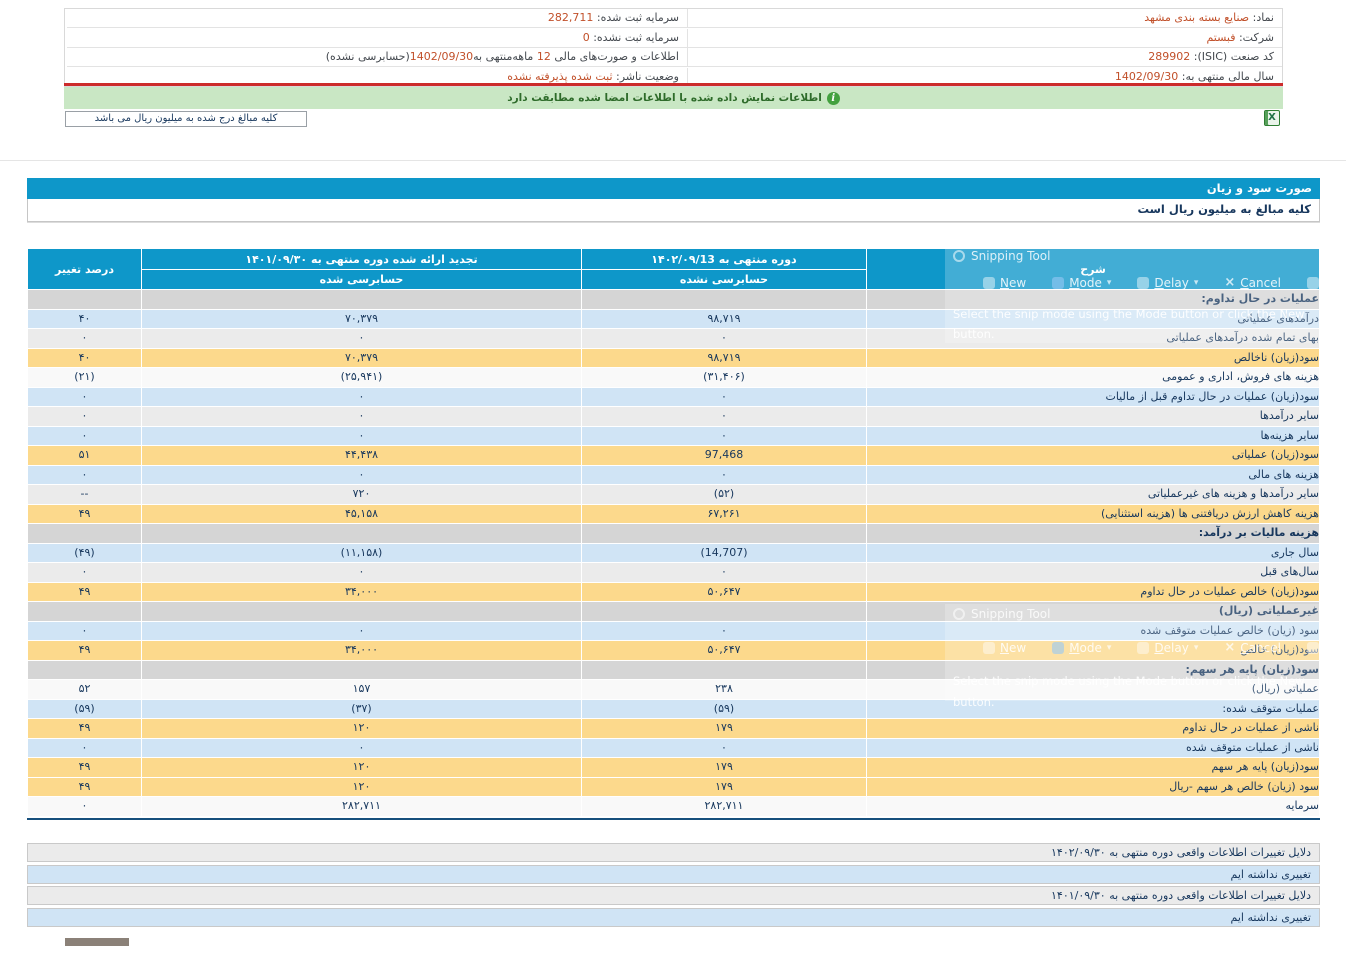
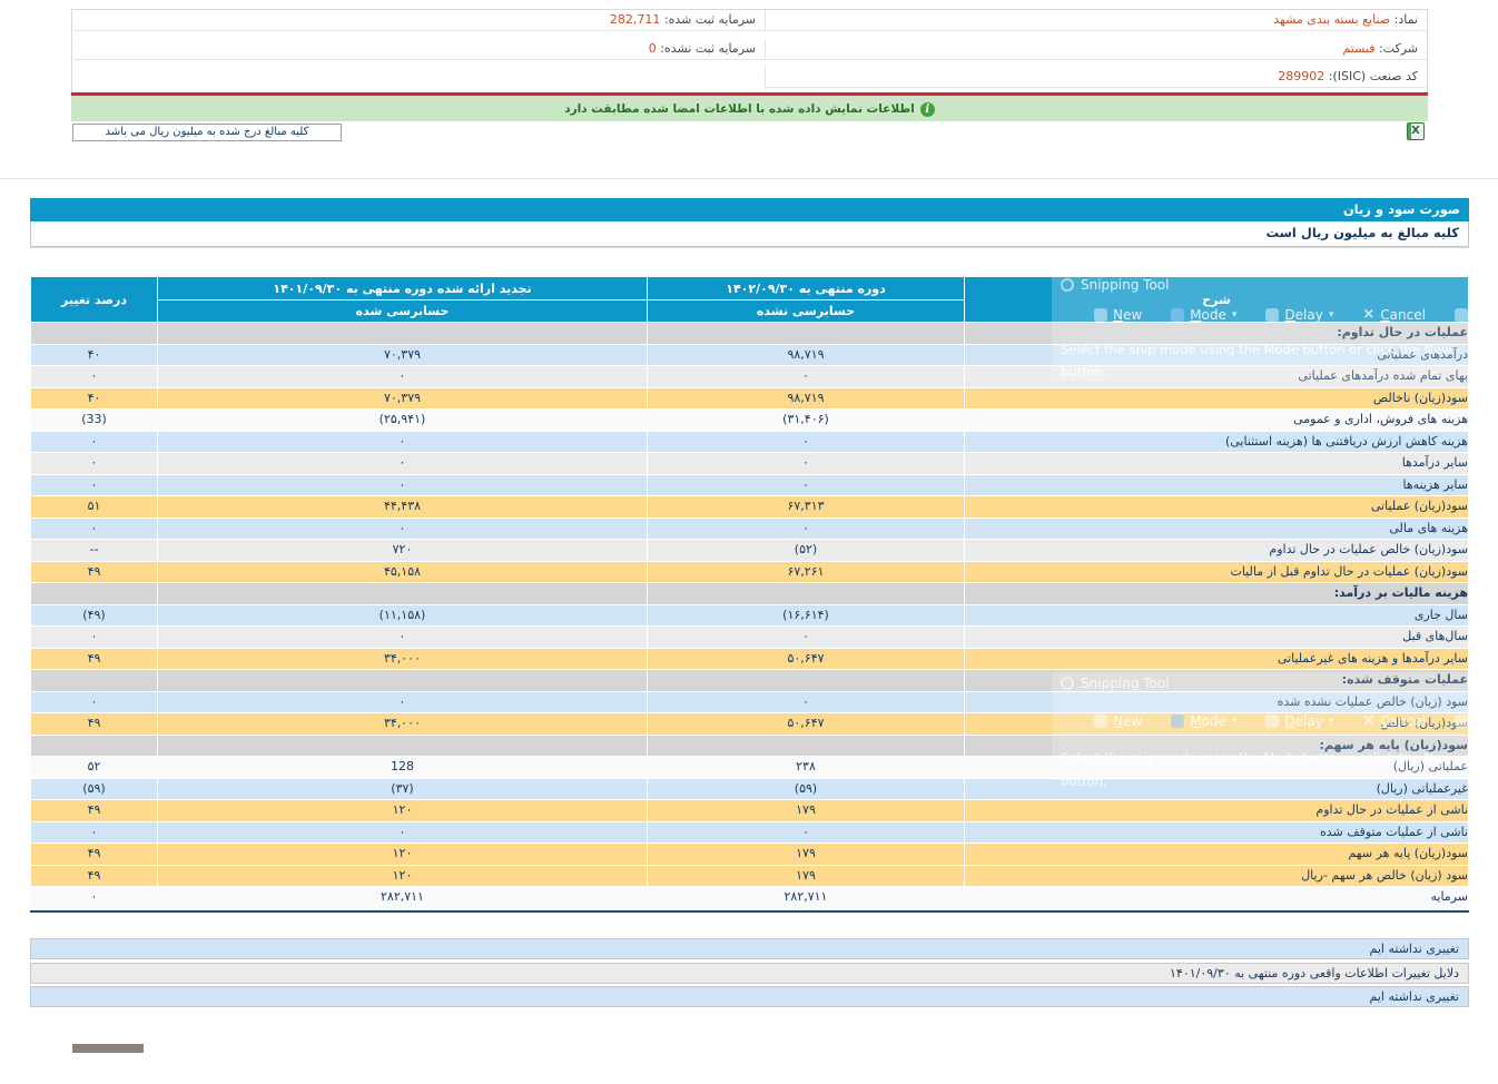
  نماد: صنایع بسته بندی مشهد
  سرمایه ثبت شده: 282,711
  شرکت: فبستم
  سرمایه ثبت نشده: 0
  کد صنعت (ISIC): 289902
- اطلاعات و صورت‌های مالی 12 ماهه‌منتهی به1402/09/30(حسابرسی نشده)
- سال مالی منتهی به: 1402/09/30
- وضعیت ناشر: ثبت شده پذیرفته نشده
  i
  اطلاعات نمایش داده شده با اطلاعات امضا شده مطابقت دارد
  X
  کلیه مبالغ درج شده به میلیون ریال می باشد
  صورت سود و زیان
  کلیه مبالغ به میلیون ریال است
- شرح	دوره منتهی به ۱۴۰۲/۰۹/13	تجدید ارائه شده دوره منتهی به ۱۴۰۱/۰۹/۳۰	درصد تغییر
+ شرح	دوره منتهی به ۱۴۰۲/۰۹/۳۰	تجدید ارائه شده دوره منتهی به ۱۴۰۱/۰۹/۳۰	درصد تغییر
  حسابرسی نشده	حسابرسی شده
  عملیات در حال تداوم:
  درآمدهای عملیاتی	۹۸,۷۱۹	۷۰,۳۷۹	۴۰
  بهای تمام شده درآمدهای عملیاتی	۰	۰	۰
  سود(زیان) ناخالص	۹۸,۷۱۹	۷۰,۳۷۹	۴۰
- هزینه های فروش، اداری و عمومی	(۳۱,۴۰۶)	(۲۵,۹۴۱)	(۲۱)
+ هزینه های فروش، اداری و عمومی	(۳۱,۴۰۶)	(۲۵,۹۴۱)	(33)
- سود(زیان) عملیات در حال تداوم قبل از مالیات	۰	۰	۰
+ هزینه کاهش ارزش دریافتنی ها (هزینه استثنایی)	۰	۰	۰
  سایر درآمدها	۰	۰	۰
  سایر هزینه‌ها	۰	۰	۰
- سود(زیان) عملیاتی	97,468	۴۴,۴۳۸	۵۱
+ سود(زیان) عملیاتی	۶۷,۳۱۳	۴۴,۴۳۸	۵۱
  هزینه های مالی	۰	۰	۰
- سایر درآمدها و هزینه های غیرعملیاتی	(۵۲)	۷۲۰	--
+ سود(زیان) خالص عملیات در حال تداوم	(۵۲)	۷۲۰	--
- هزینه کاهش ارزش دریافتنی ها (هزینه استثنایی)	۶۷,۲۶۱	۴۵,۱۵۸	۴۹
+ سود(زیان) عملیات در حال تداوم قبل از مالیات	۶۷,۲۶۱	۴۵,۱۵۸	۴۹
  هزینه مالیات بر درآمد:
- سال جاری	(14,707)	(۱۱,۱۵۸)	(۴۹)
+ سال جاری	(۱۶,۶۱۴)	(۱۱,۱۵۸)	(۴۹)
  سال‌های قبل	۰	۰	۰
- سود(زیان) خالص عملیات در حال تداوم	۵۰,۶۴۷	۳۴,۰۰۰	۴۹
+ سایر درآمدها و هزینه های غیرعملیاتی	۵۰,۶۴۷	۳۴,۰۰۰	۴۹
- غیرعملیاتی (ریال)
+ عملیات متوقف شده:
- سود (زیان) خالص عملیات متوقف شده	۰	۰	۰
+ سود (زیان) خالص عملیات نشده شده	۰	۰	۰
  سود(زیان) خالص	۵۰,۶۴۷	۳۴,۰۰۰	۴۹
  سود(زیان) پایه هر سهم:
- عملیاتی (ریال)	۲۳۸	۱۵۷	۵۲
+ عملیاتی (ریال)	۲۳۸	128	۵۲
- عملیات متوقف شده:	(۵۹)	(۳۷)	(۵۹)
+ غیرعملیاتی (ریال)	(۵۹)	(۳۷)	(۵۹)
  ناشی از عملیات در حال تداوم	۱۷۹	۱۲۰	۴۹
  ناشی از عملیات متوقف شده	۰	۰	۰
  سود(زیان) پایه هر سهم	۱۷۹	۱۲۰	۴۹
  سود (زیان) خالص هر سهم -ریال	۱۷۹	۱۲۰	۴۹
  سرمایه	۲۸۲,۷۱۱	۲۸۲,۷۱۱	۰
- دلایل تغییرات اطلاعات واقعی دوره منتهی به ۱۴۰۲/۰۹/۳۰
  تغییری نداشته ایم
  دلایل تغییرات اطلاعات واقعی دوره منتهی به ۱۴۰۱/۰۹/۳۰
  تغییری نداشته ایم
  Snipping Tool
  New
  Mode
  ▾
  Delay
  ▾
  ×
  Cancel
  Select the snip mode using the Mode button or click the New
  button.
  Snipping Tool
  New
  Mode
  ▾
  Delay
  ▾
  ×
  Cancel
  Select the snip mode using the Mode button or click the New
  button.
